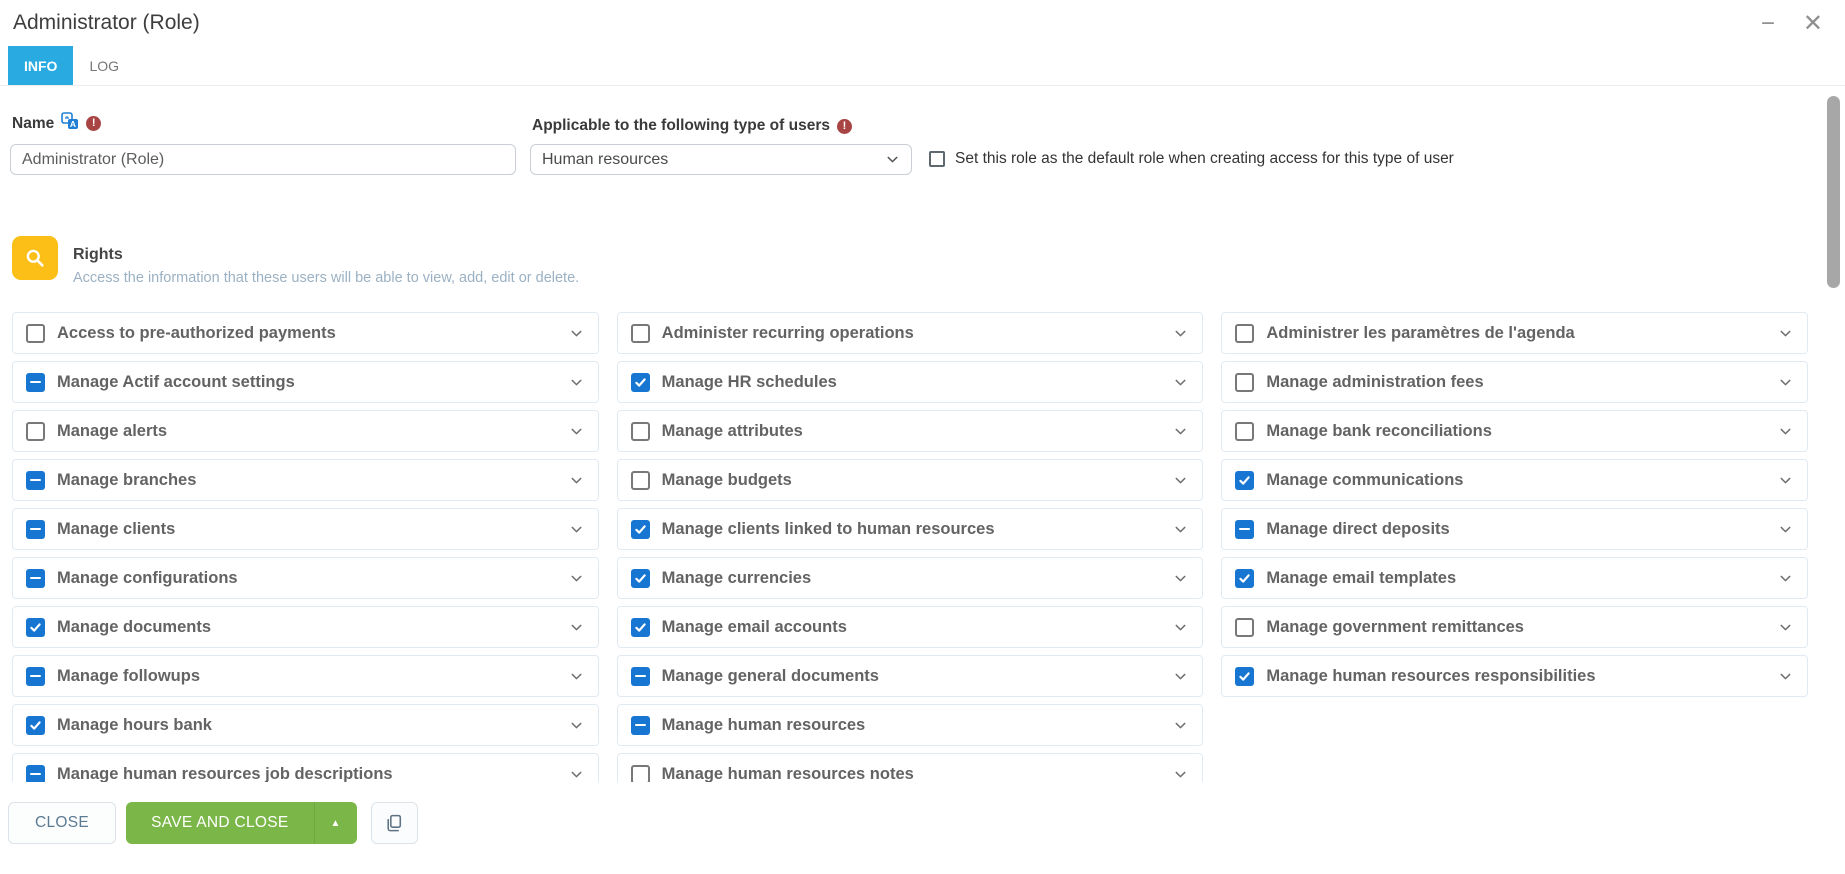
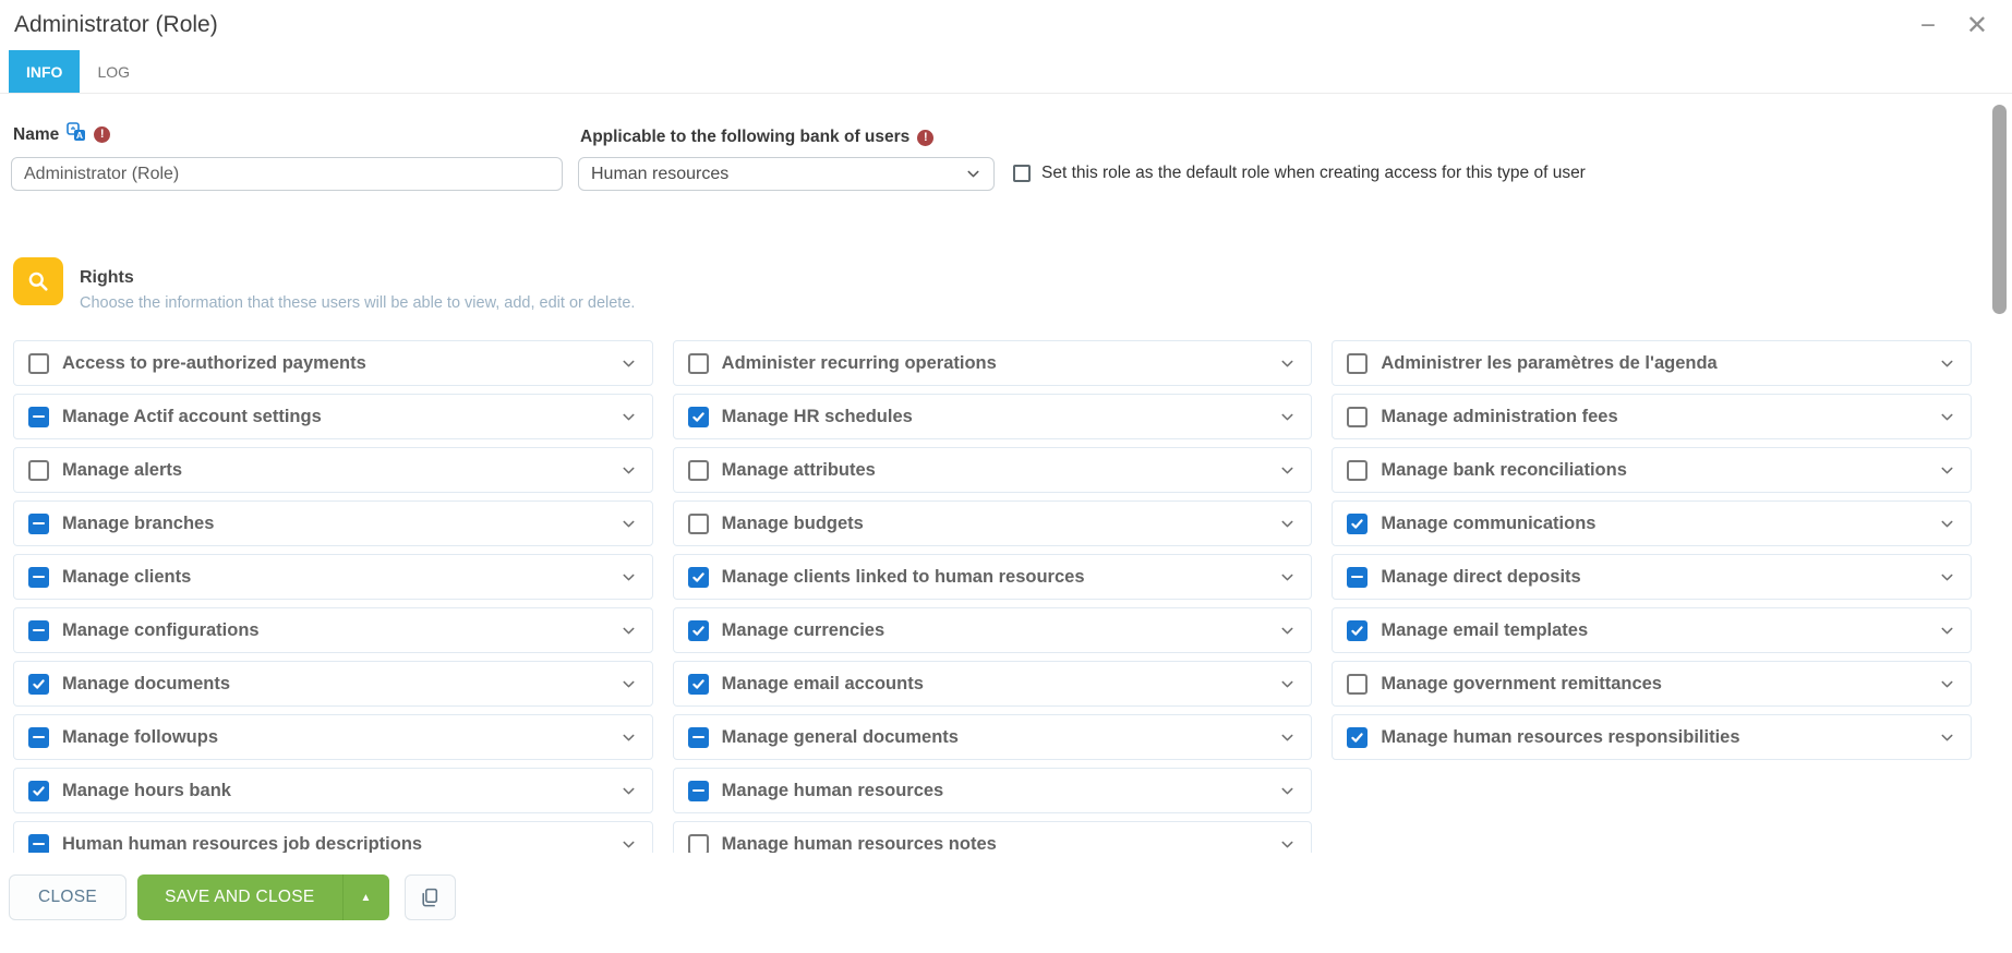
  Administrator (Role)
  −
  ✕
  INFO
  LOG
  Name
  A
  !
  Administrator (Role)
- Applicable to the following type of users
+ Applicable to the following bank of users
  !
  Human resources
  Set this role as the default role when creating access for this type of user
  Rights
- Access the information that these users will be able to view, add, edit or delete.
+ Choose the information that these users will be able to view, add, edit or delete.
  Access to pre-authorized payments
  Manage Actif account settings
  Manage alerts
  Manage branches
  Manage clients
  Manage configurations
  Manage documents
  Manage followups
  Manage hours bank
- Manage human resources job descriptions
+ Human human resources job descriptions
  Administer recurring operations
  Manage HR schedules
  Manage attributes
  Manage budgets
  Manage clients linked to human resources
  Manage currencies
  Manage email accounts
  Manage general documents
  Manage human resources
  Manage human resources notes
  Administrer les paramètres de l'agenda
  Manage administration fees
  Manage bank reconciliations
  Manage communications
  Manage direct deposits
  Manage email templates
  Manage government remittances
  Manage human resources responsibilities
  CLOSE
  SAVE AND CLOSE
  ▲
